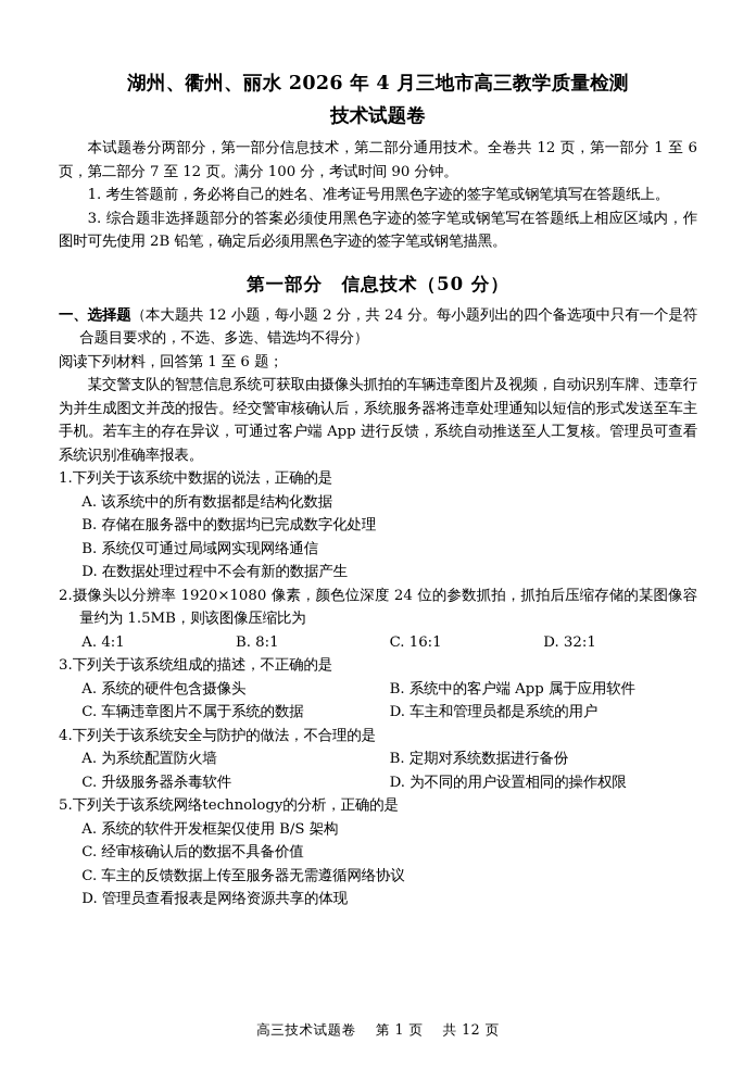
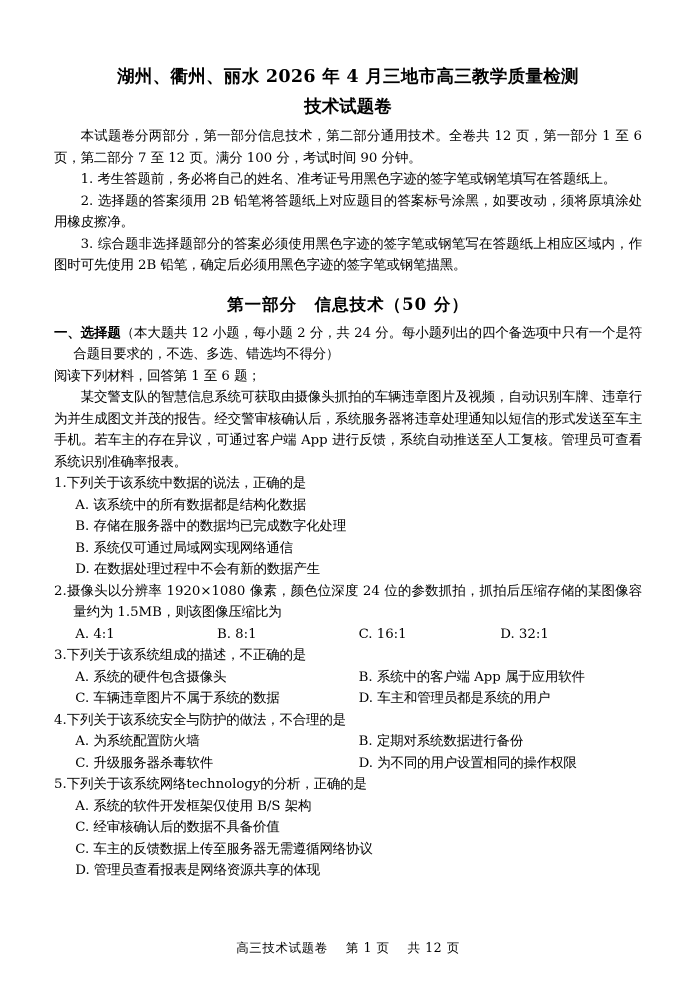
  湖州、衢州、丽水 2026 年 4 月三地市高三教学质量检测
  技术试题卷
  本试题卷分两部分，第一部分信息技术，第二部分通用技术。全卷共 12 页，第一部分 1 至 6 页，第二部分 7 至 12 页。满分 100 分，考试时间 90 分钟。
  1. 考生答题前，务必将自己的姓名、准考证号用黑色字迹的签字笔或钢笔填写在答题纸上。
+ 2. 选择题的答案须用 2B 铅笔将答题纸上对应题目的答案标号涂黑，如要改动，须将原填涂处用橡皮擦净。
  3. 综合题非选择题部分的答案必须使用黑色字迹的签字笔或钢笔写在答题纸上相应区域内，作图时可先使用 2B 铅笔，确定后必须用黑色字迹的签字笔或钢笔描黑。
  第一部分 信息技术（50 分）
  一、选择题（本大题共 12 小题，每小题 2 分，共 24 分。每小题列出的四个备选项中只有一个是符合题目要求的，不选、多选、错选均不得分）
  阅读下列材料，回答第 1 至 6 题；
  某交警支队的智慧信息系统可获取由摄像头抓拍的车辆违章图片及视频，自动识别车牌、违章行为并生成图文并茂的报告。经交警审核确认后，系统服务器将违章处理通知以短信的形式发送至车主手机。若车主的存在异议，可通过客户端 App 进行反馈，系统自动推送至人工复核。管理员可查看系统识别准确率报表。
  1.下列关于该系统中数据的说法，正确的是
  A. 该系统中的所有数据都是结构化数据
  B. 存储在服务器中的数据均已完成数字化处理
  B. 系统仅可通过局域网实现网络通信
  D. 在数据处理过程中不会有新的数据产生
  2.摄像头以分辨率 1920×1080 像素，颜色位深度 24 位的参数抓拍，抓拍后压缩存储的某图像容量约为 1.5MB，则该图像压缩比为
  A. 4:1
  B. 8:1
  C. 16:1
  D. 32:1
  3.下列关于该系统组成的描述，不正确的是
  A. 系统的硬件包含摄像头
  B. 系统中的客户端 App 属于应用软件
  C. 车辆违章图片不属于系统的数据
  D. 车主和管理员都是系统的用户
  4.下列关于该系统安全与防护的做法，不合理的是
  A. 为系统配置防火墙
  B. 定期对系统数据进行备份
  C. 升级服务器杀毒软件
  D. 为不同的用户设置相同的操作权限
  5.下列关于该系统网络technology的分析，正确的是
  A. 系统的软件开发框架仅使用 B/S 架构
  C. 经审核确认后的数据不具备价值
  C. 车主的反馈数据上传至服务器无需遵循网络协议
  D. 管理员查看报表是网络资源共享的体现
  高三技术试题卷 第 1 页 共 12 页
